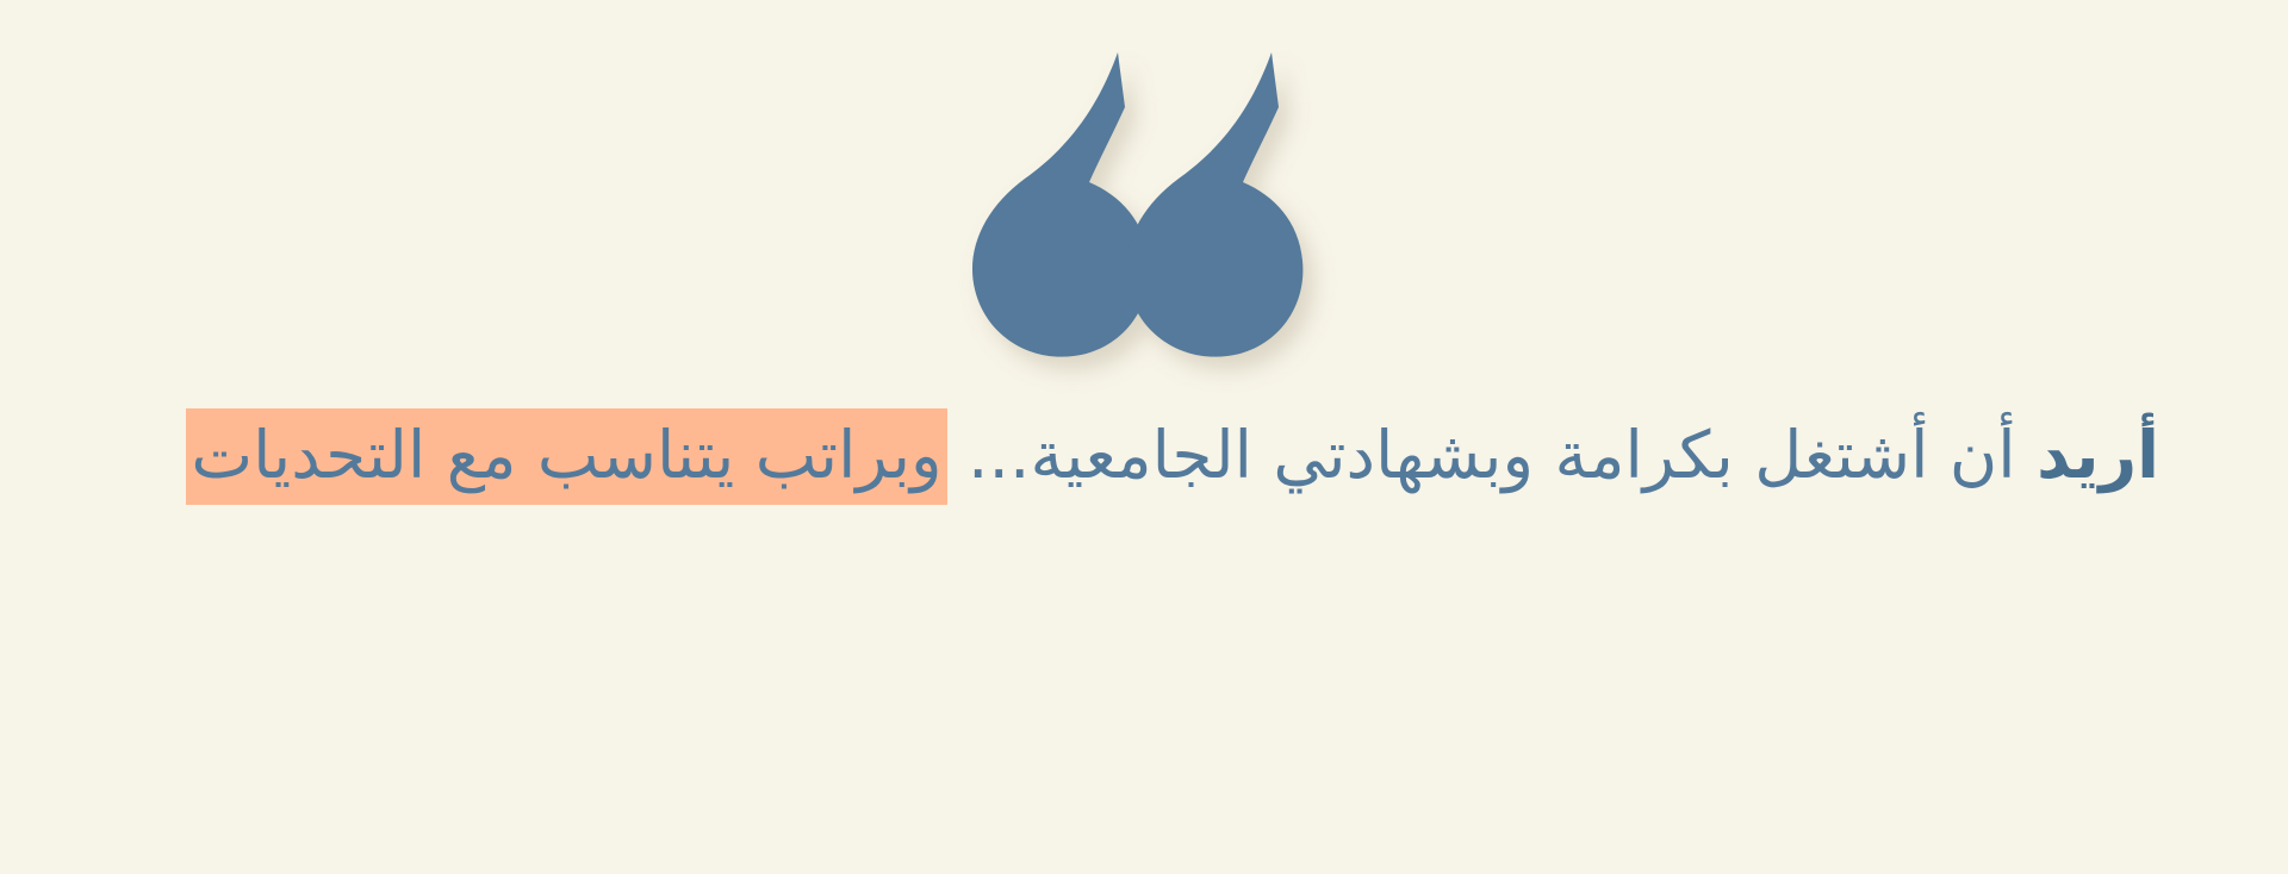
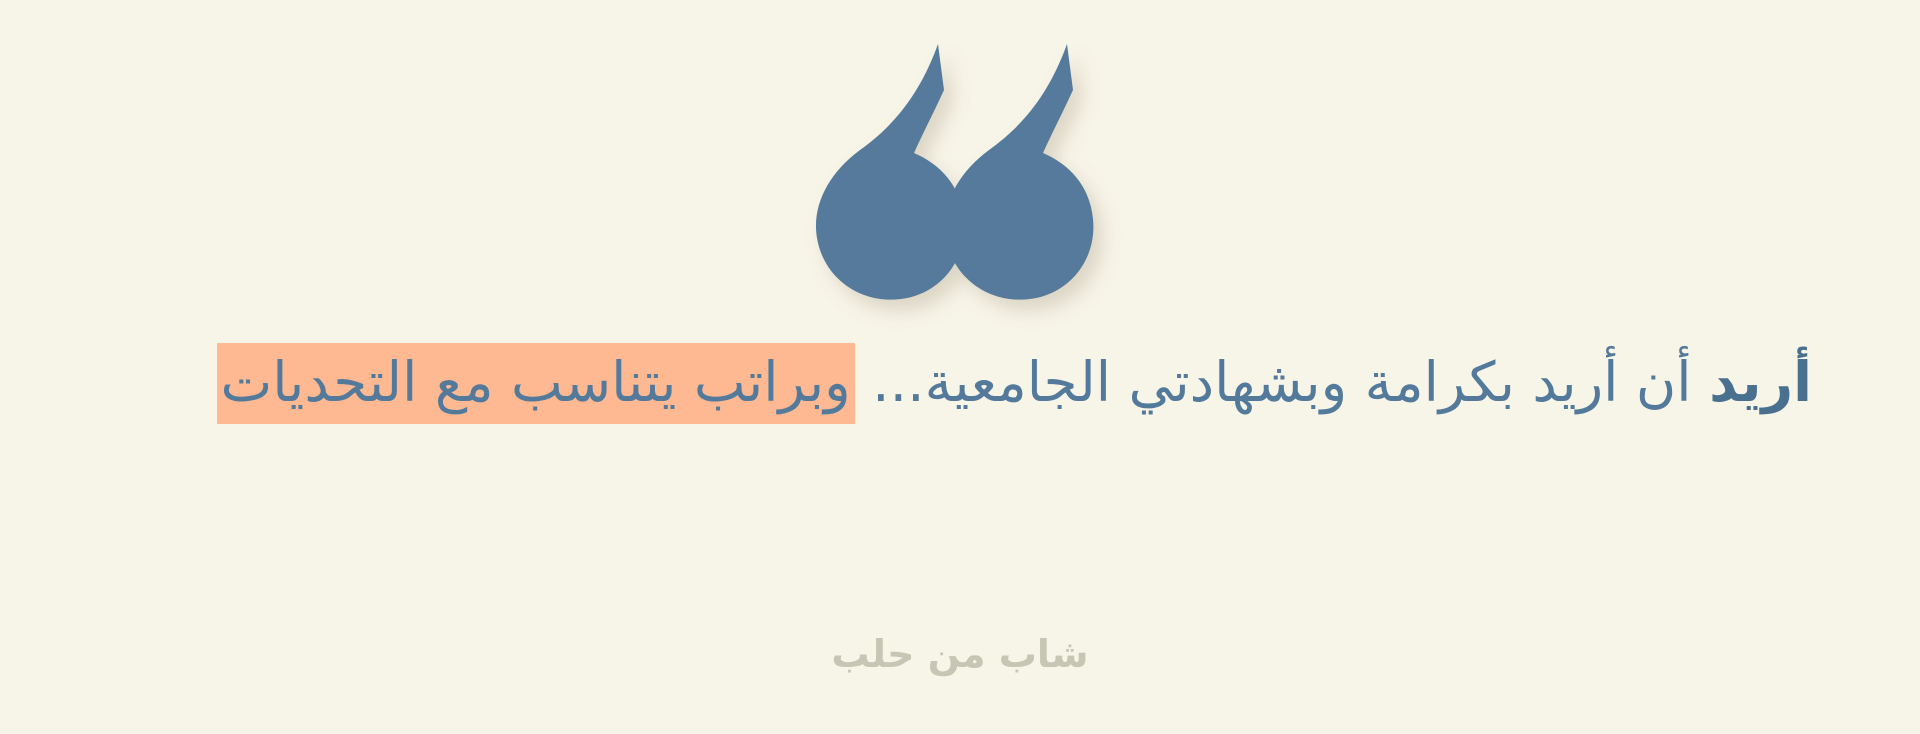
- أريد أن أشتغل بكرامة وبشهادتي الجامعية... وبراتب يتناسب مع التحديات
+ أريد أن أريد بكرامة وبشهادتي الجامعية... وبراتب يتناسب مع التحديات
+ شاب من حلب
